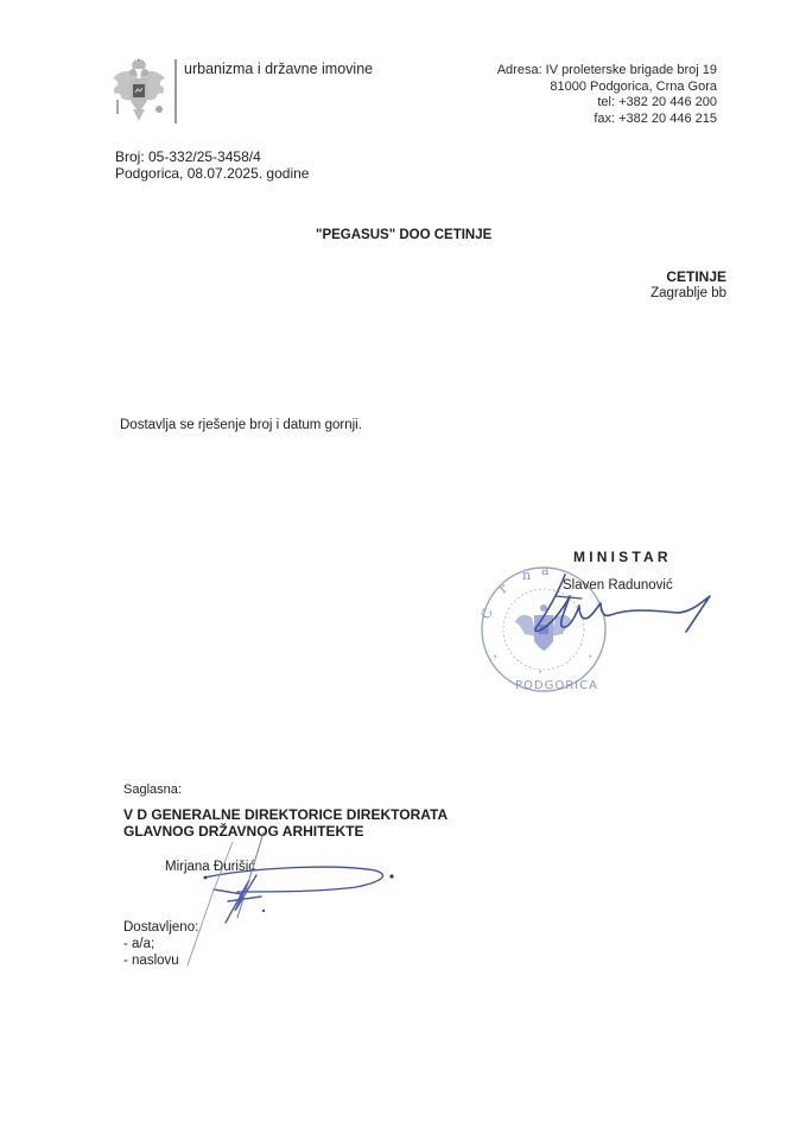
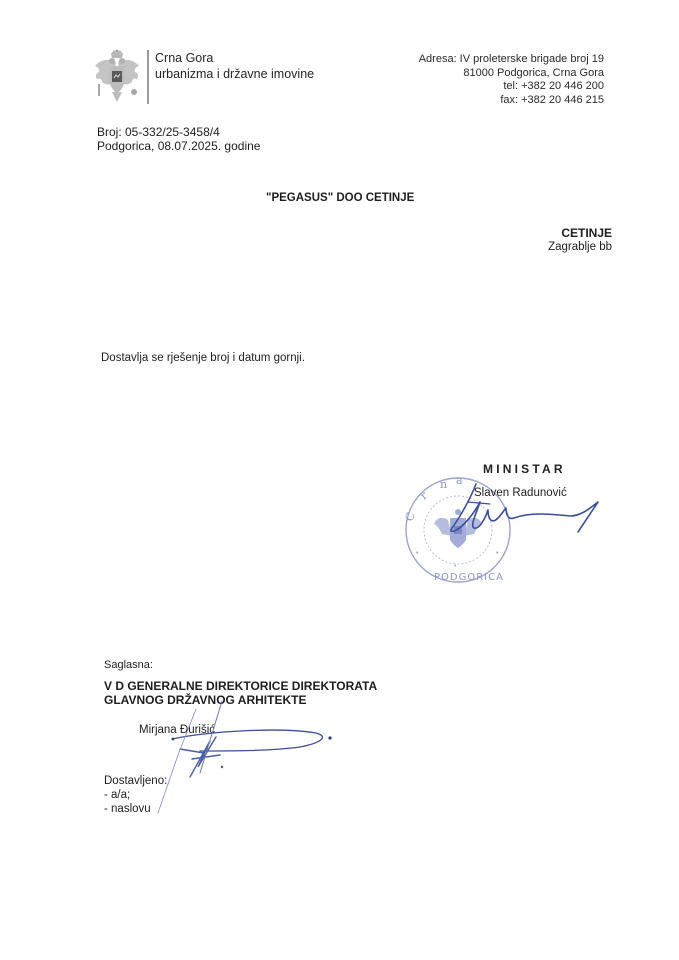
+ Crna Gora
  urbanizma i državne imovine
  Adresa: IV proleterske brigade broj 19
  81000 Podgorica, Crna Gora
  tel: +382 20 446 200
  fax: +382 20 446 215
  Broj: 05-332/25-3458/4
  Podgorica, 08.07.2025. godine
  "PEGASUS" DOO CETINJE
  CETINJE
  Zagrablje bb
  Dostavlja se rješenje broj i datum gornji.
  n
  a
  PODGORICA
  MINISTAR
  Slaven Radunović
  Saglasna:
  V D GENERALNE DIREKTORICE DIREKTORATA
  GLAVNOG DRŽAVNOG ARHITEKTE
  Mirjana Đurišić
  Dostavljeno:
  - a/a;
  - naslovu
